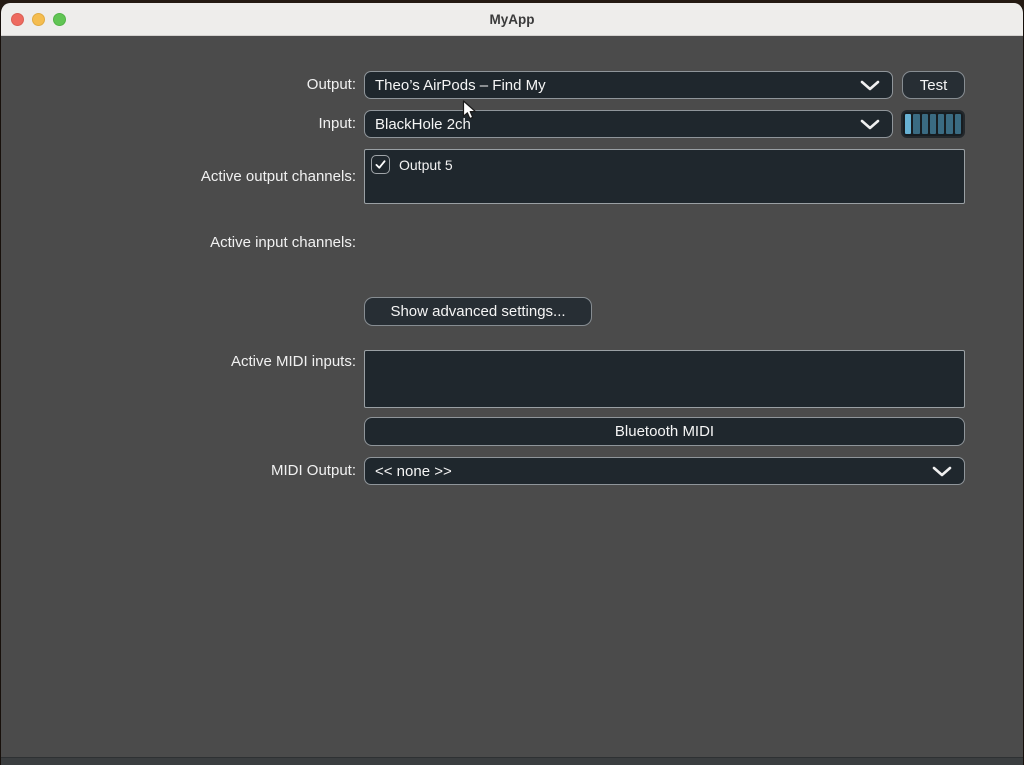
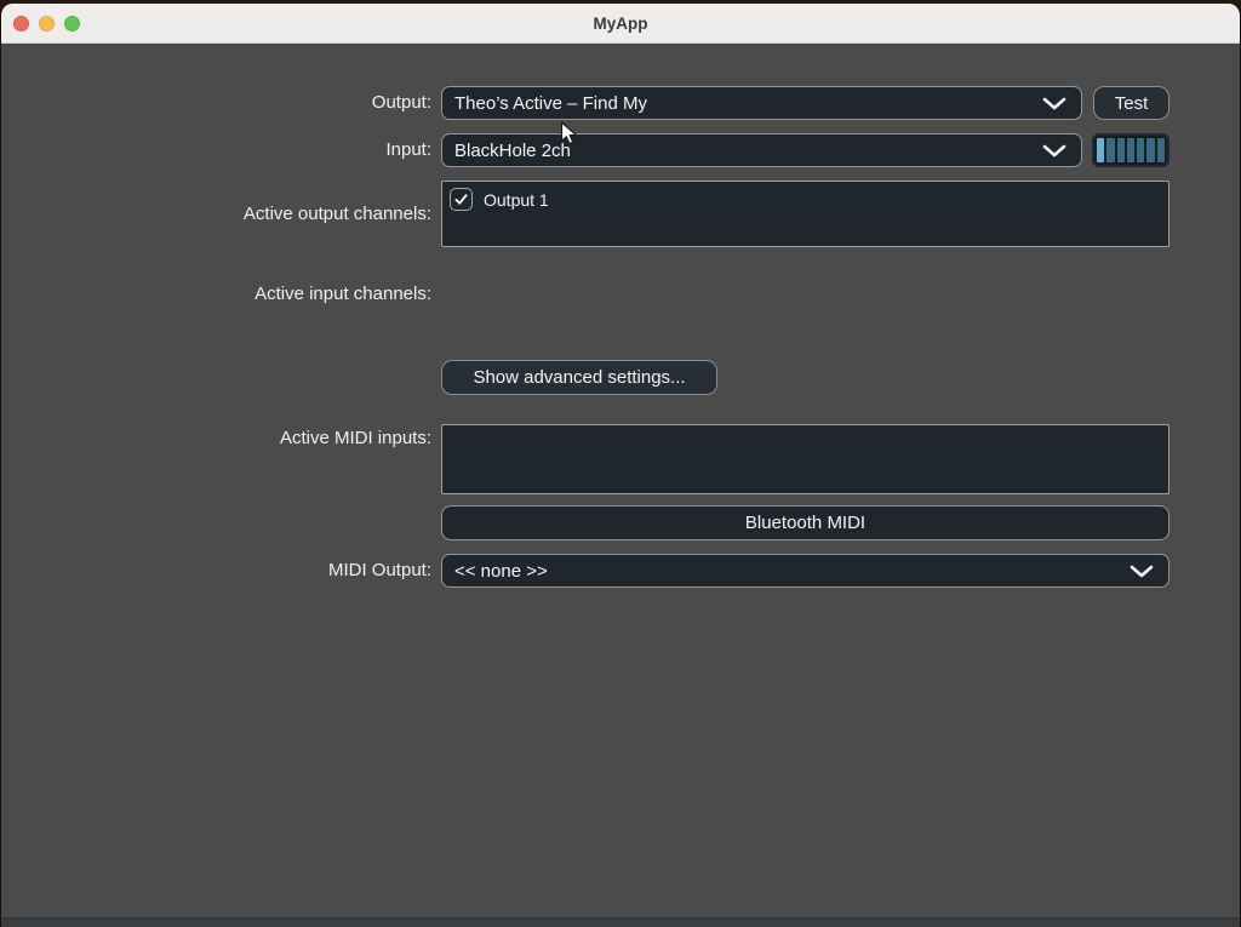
  MyApp
  Output:
- Theo’s AirPods – Find My
+ Theo’s Active – Find My
  Test
  Input:
  BlackHole 2ch
  Active output channels:
- Output 5
+ Output 1
  Active input channels:
  Show advanced settings...
  Active MIDI inputs:
  Bluetooth MIDI
  MIDI Output:
  << none >>
